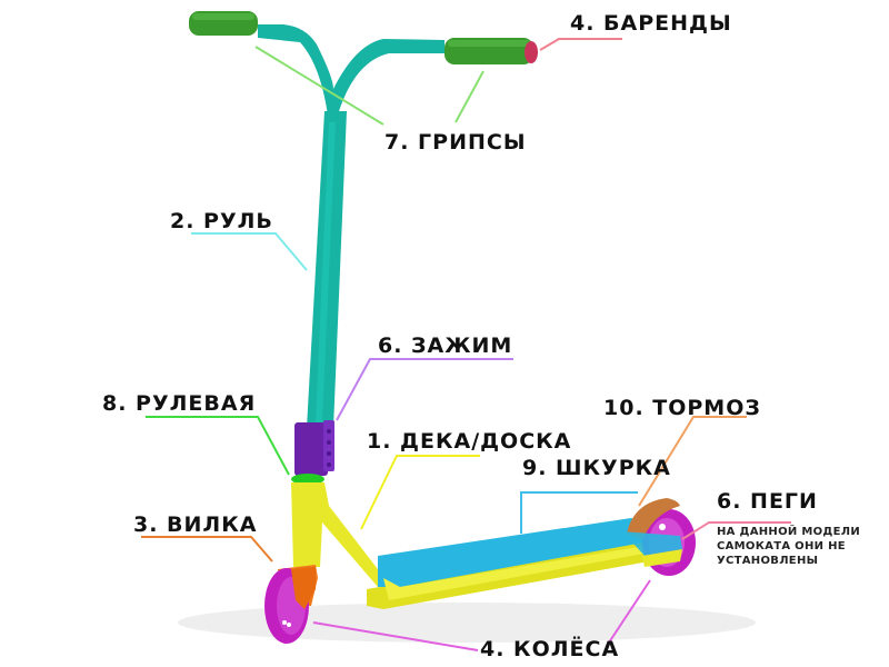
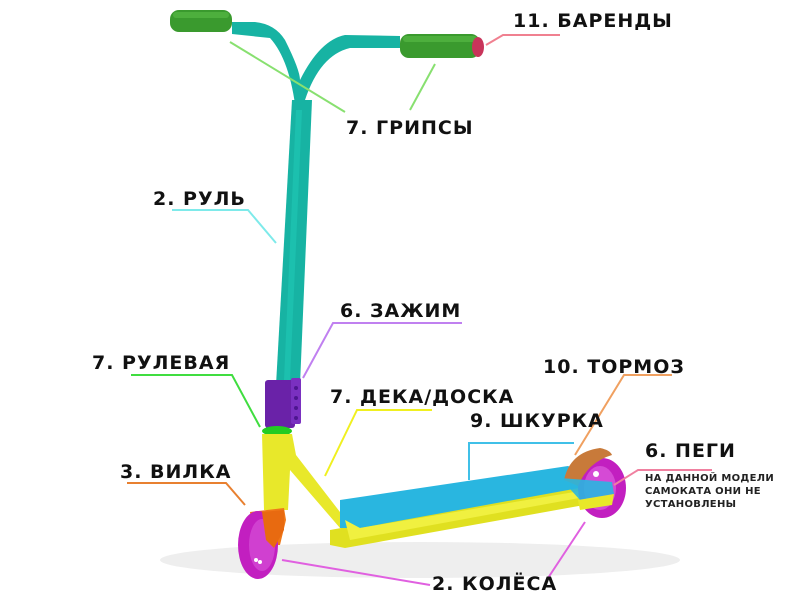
- 4. БАРЕНДЫ
+ 11. БАРЕНДЫ
  7. ГРИПСЫ
  2. РУЛЬ
  6. ЗАЖИМ
- 8. РУЛЕВАЯ
+ 7. РУЛЕВАЯ
  10. ТОРМОЗ
- 1. ДЕКА/ДОСКА
+ 7. ДЕКА/ДОСКА
  9. ШКУРКА
  6. ПЕГИ
  НА ДАННОЙ МОДЕЛИ
  САМОКАТА ОНИ НЕ
  УСТАНОВЛЕНЫ
  3. ВИЛКА
- 4. КОЛЁСА
+ 2. КОЛЁСА
